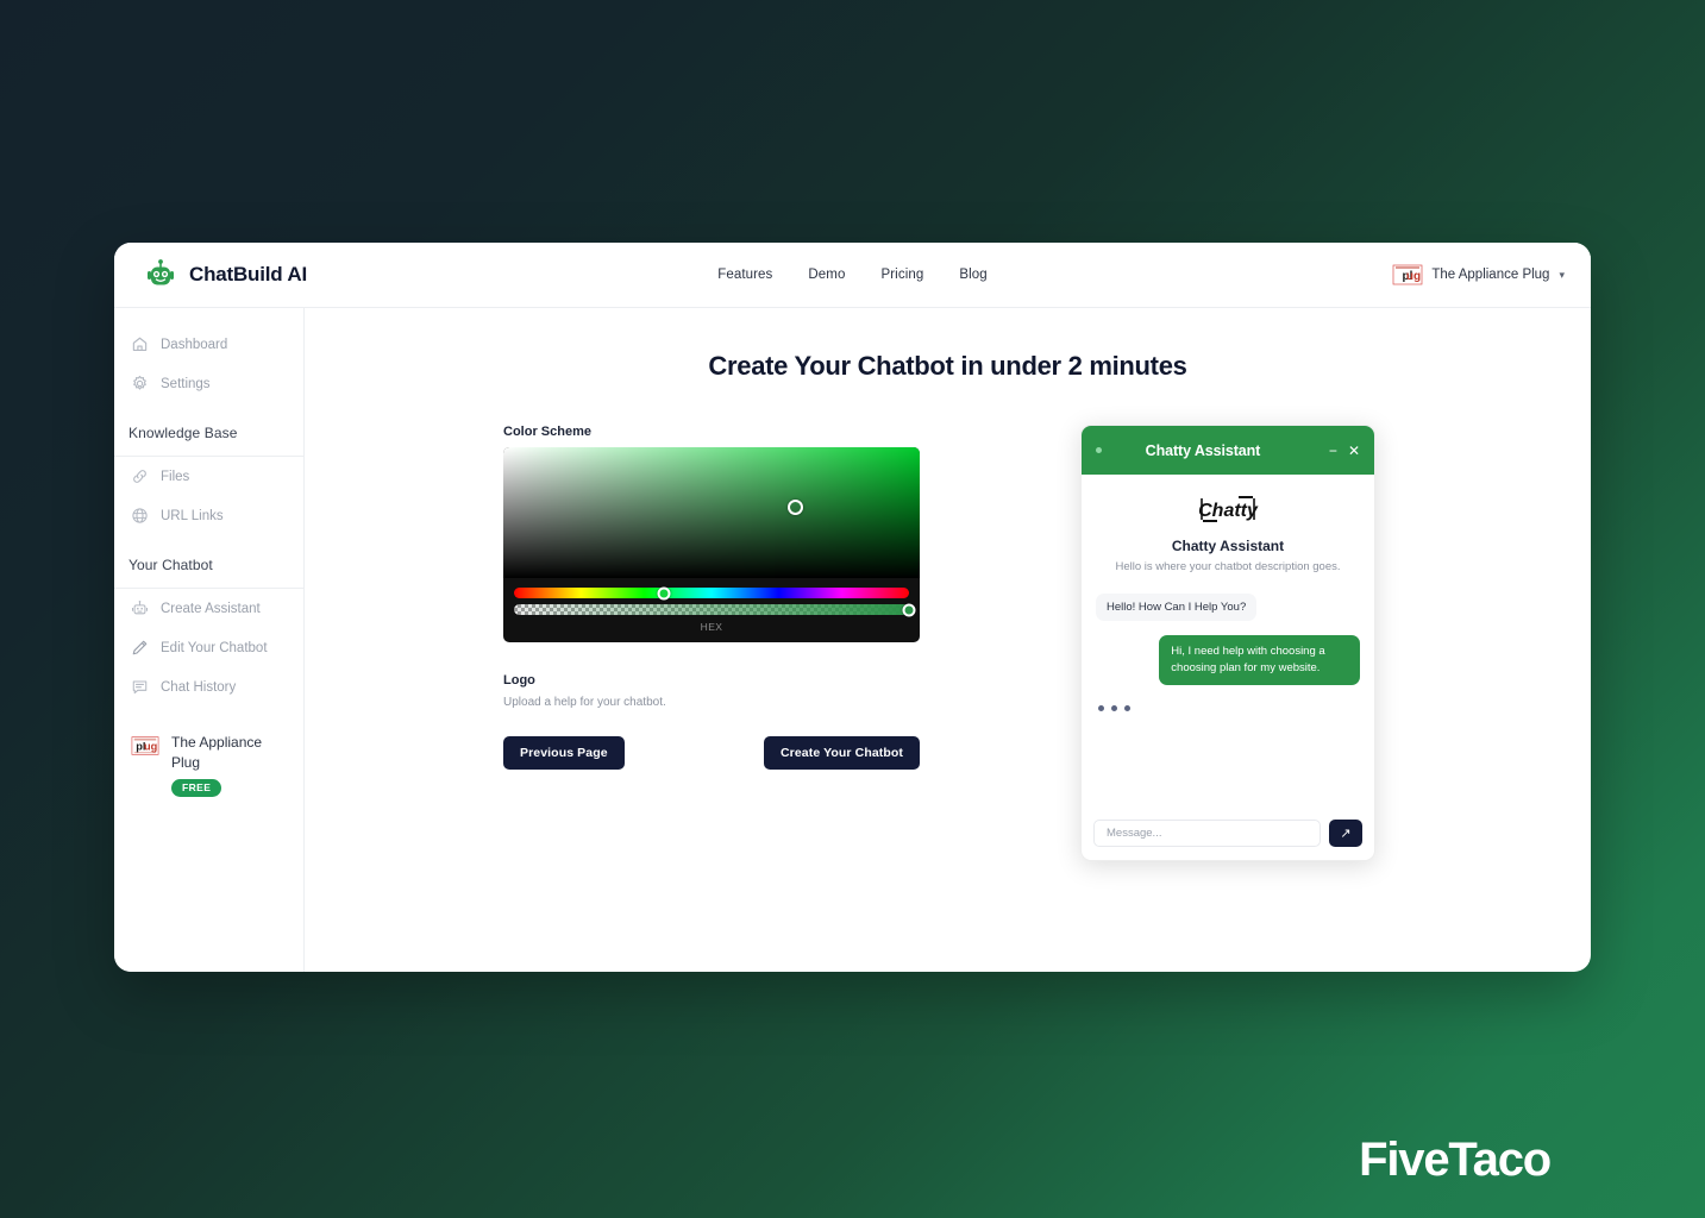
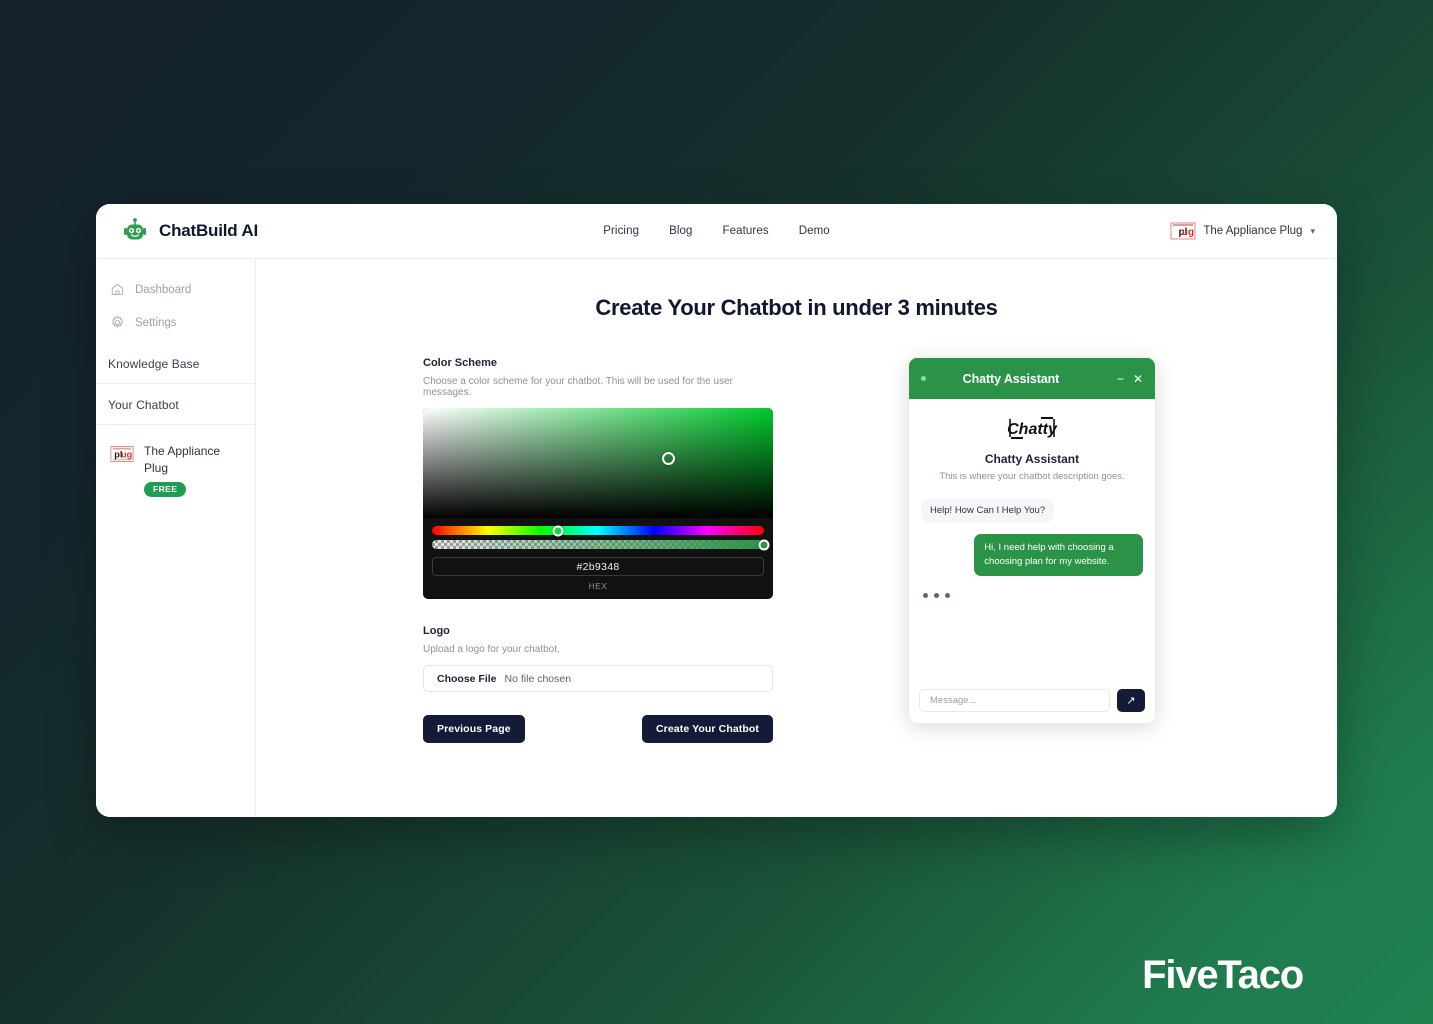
  ChatBuild AI
- Features
+ Pricing
- Demo
+ Blog
- Pricing
+ Features
- Blog
+ Demo
  pl
  ug
  The Appliance Plug
  ▾
  Dashboard
  Settings
  Knowledge Base
- Files
- URL Links
  Your Chatbot
- Create Assistant
- Edit Your Chatbot
- Chat History
  pl
  ug
  The Appliance Plug
  FREE
- Create Your Chatbot in under 2 minutes
+ Create Your Chatbot in under 3 minutes
  Color Scheme
+ Choose a color scheme for your chatbot. This will be used for the user messages.
+ #2b9348
  HEX
  Logo
- Upload a help for your chatbot.
+ Upload a logo for your chatbot.
+ Choose File
+ No file chosen
  Previous Page
  Create Your Chatbot
  Chatty Assistant
  −
  ✕
  Chatty
  Chatty Assistant
- Hello is where your chatbot description goes.
+ This is where your chatbot description goes.
- Hello! How Can I Help You?
+ Help! How Can I Help You?
  Hi, I need help with choosing a choosing plan for my website.
  Message...
  ↗
  FiveTaco
